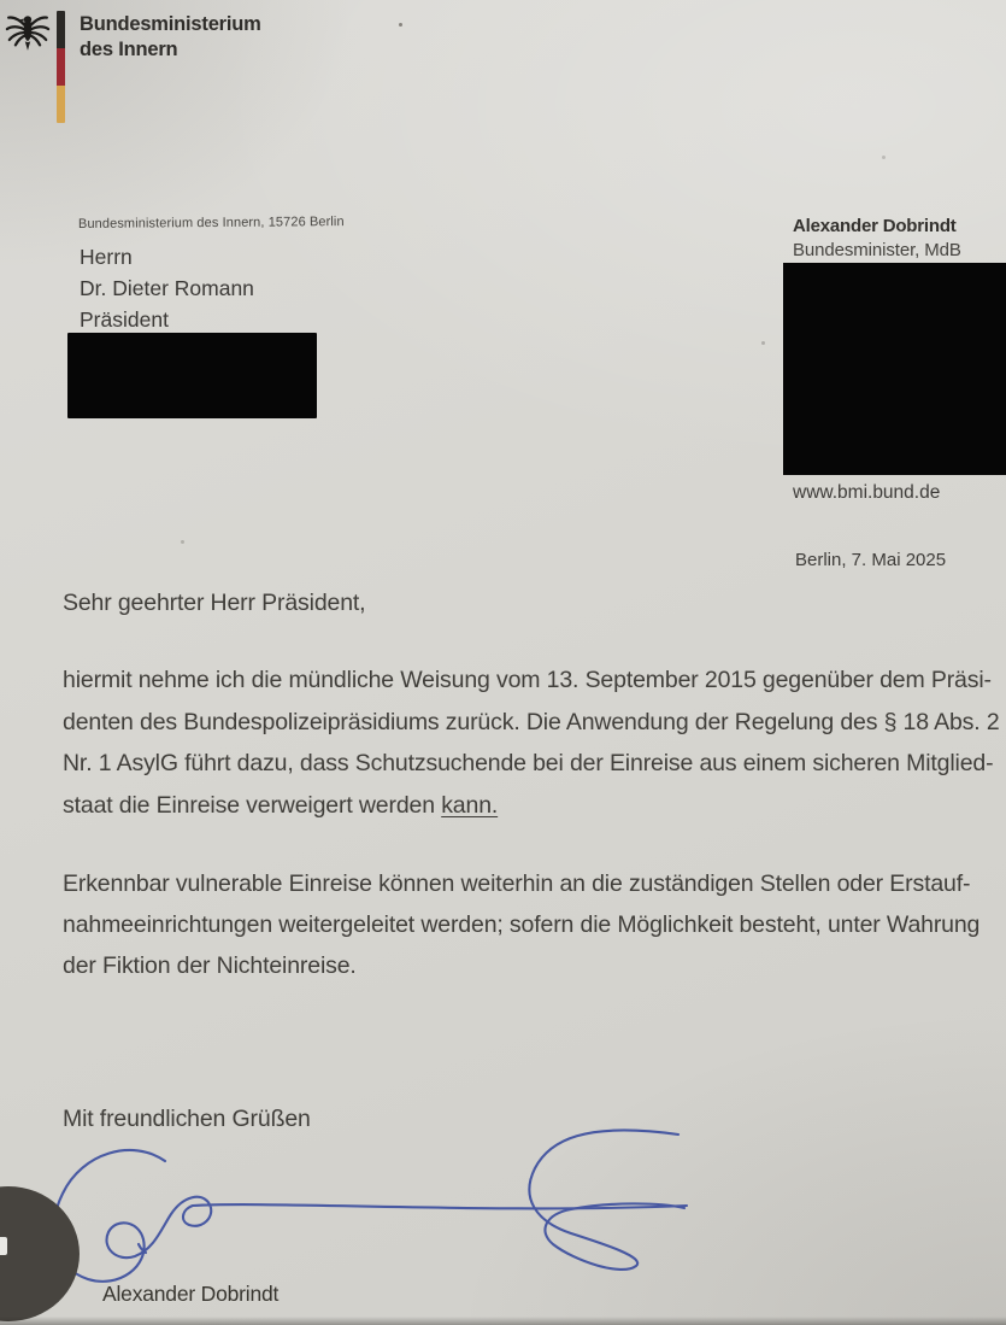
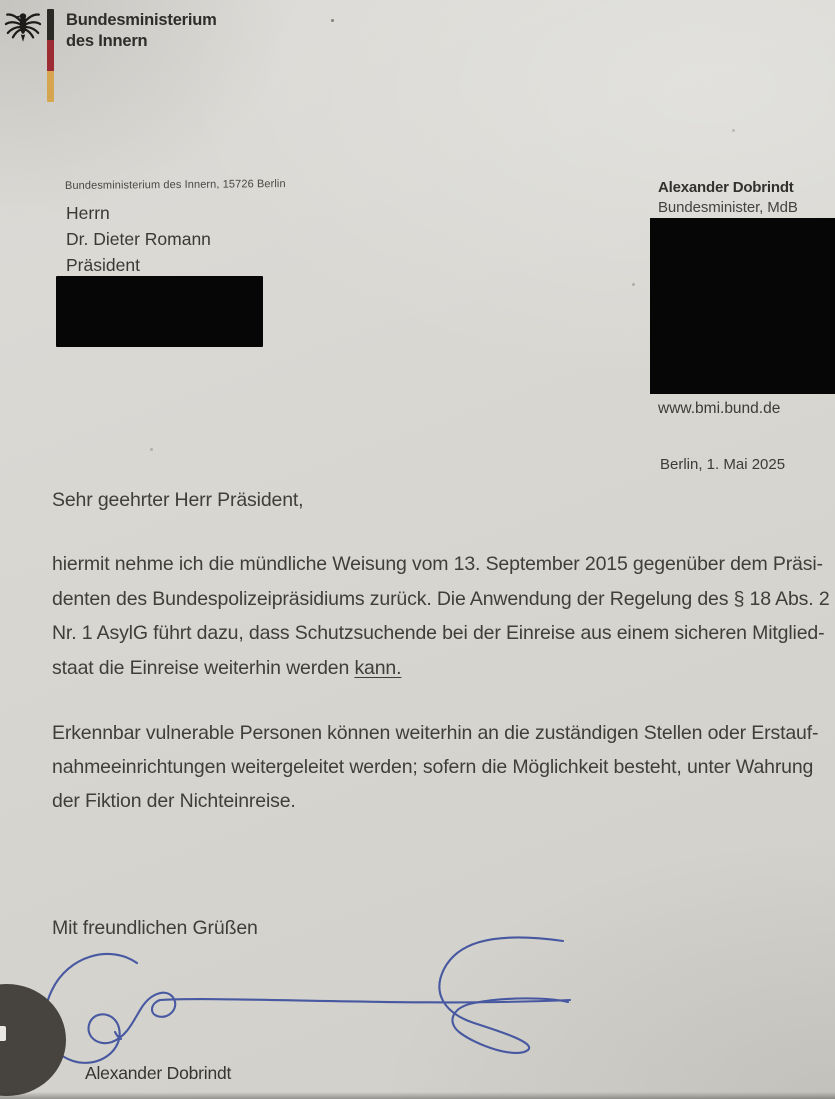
  Bundesministerium
  des Innern
  Bundesministerium des Innern, 15726 Berlin
  Herrn
  Dr. Dieter Romann
  Präsident
  Alexander Dobrindt
  Bundesminister, MdB
  www.bmi.bund.de
- Berlin, 7. Mai 2025
+ Berlin, 1. Mai 2025
  Sehr geehrter Herr Präsident,
  hiermit nehme ich die mündliche Weisung vom 13. September 2015 gegenüber dem Präsi-
  denten des Bundespolizeipräsidiums zurück. Die Anwendung der Regelung des § 18 Abs. 2
  Nr. 1 AsylG führt dazu, dass Schutzsuchende bei der Einreise aus einem sicheren Mitglied-
- staat die Einreise verweigert werden kann.
+ staat die Einreise weiterhin werden kann.
- Erkennbar vulnerable Einreise können weiterhin an die zuständigen Stellen oder Erstauf-
+ Erkennbar vulnerable Personen können weiterhin an die zuständigen Stellen oder Erstauf-
  nahmeeinrichtungen weitergeleitet werden; sofern die Möglichkeit besteht, unter Wahrung
  der Fiktion der Nichteinreise.
  Mit freundlichen Grüßen
  Alexander Dobrindt
